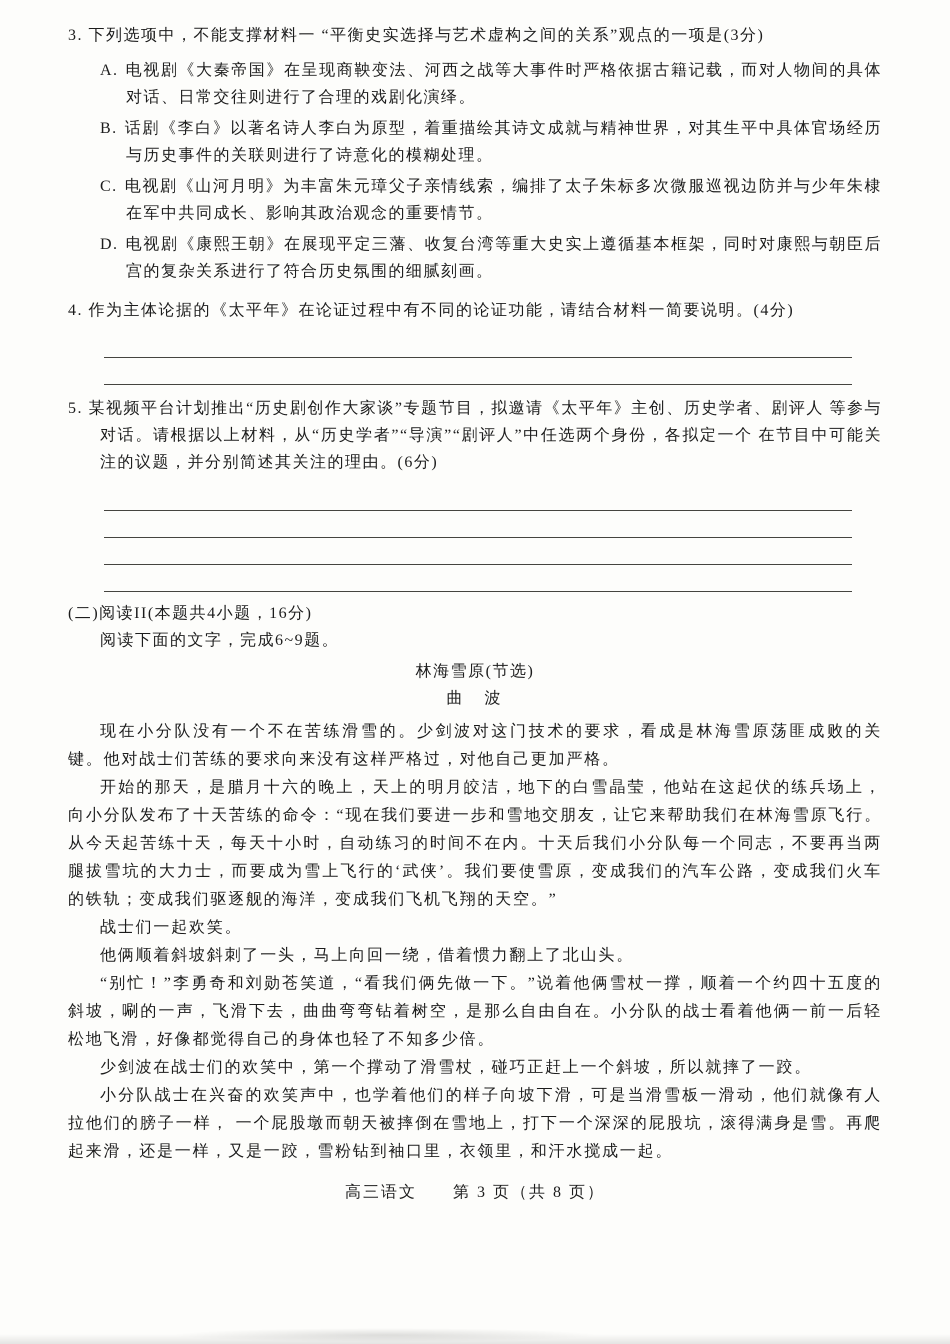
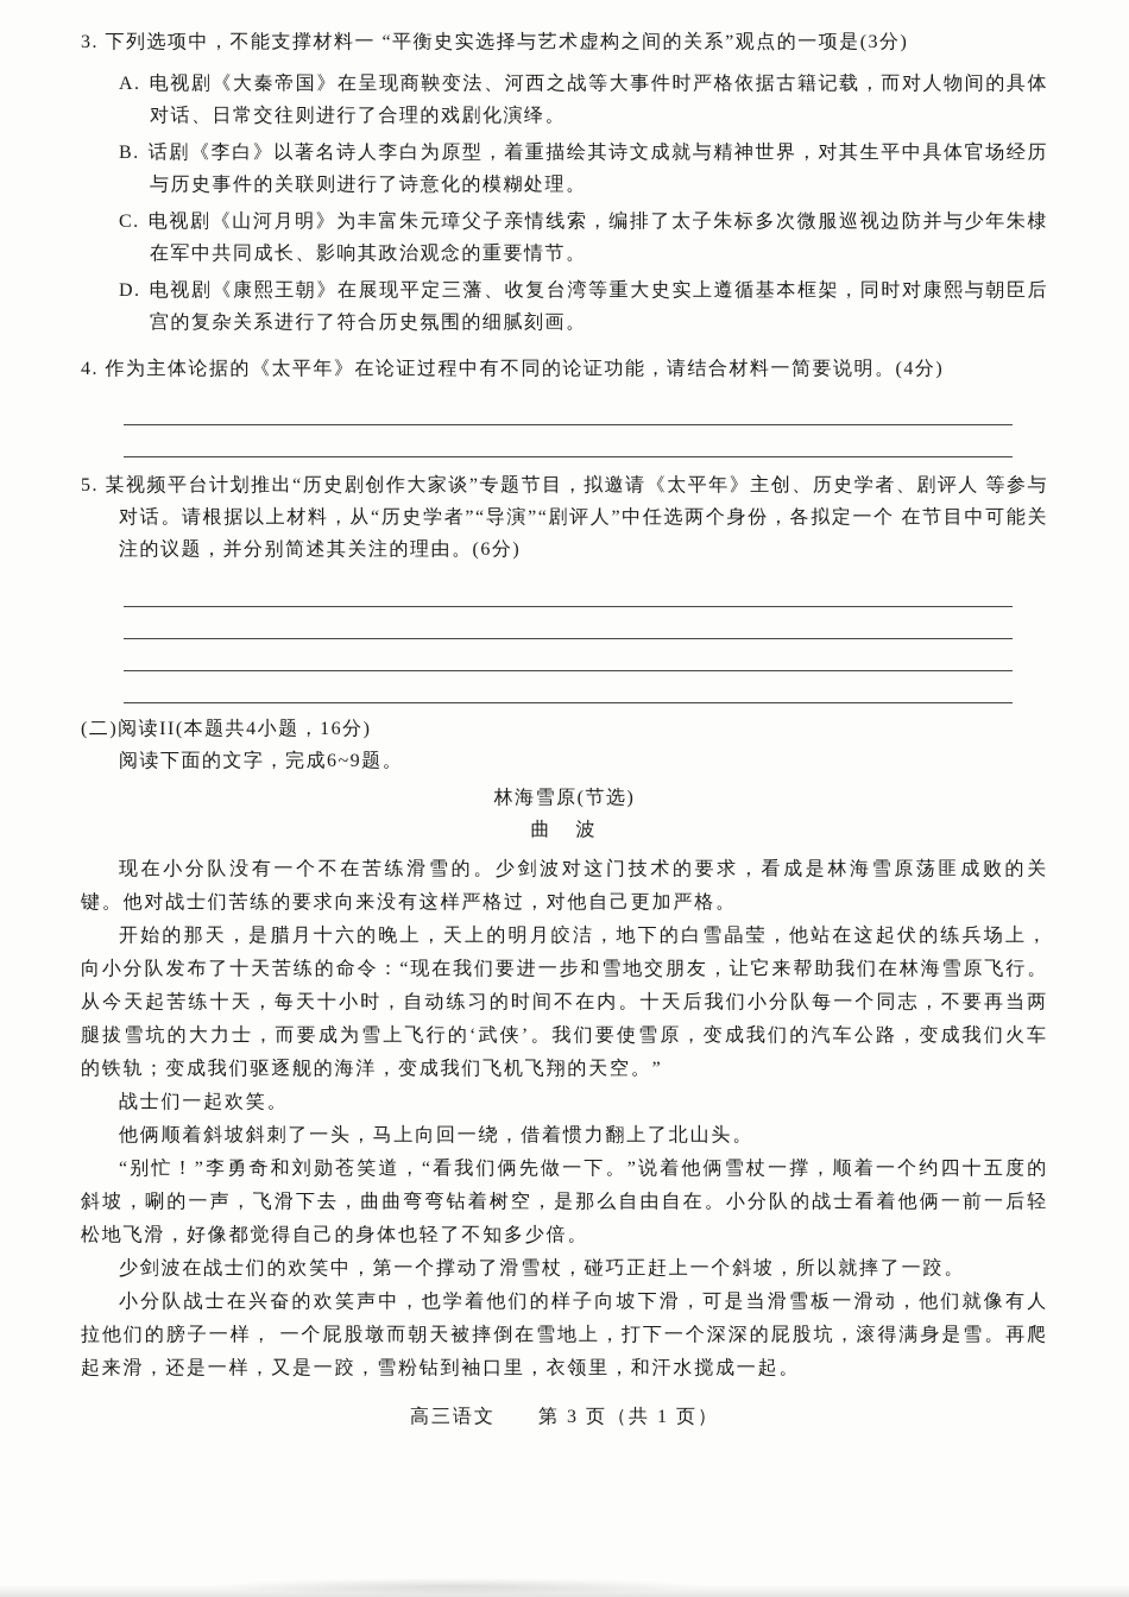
  3. 下列选项中，不能支撑材料一 “平衡史实选择与艺术虚构之间的关系”观点的一项是(3分)
  A. 电视剧《大秦帝国》在呈现商鞅变法、河西之战等大事件时严格依据古籍记载，而对人物间的具体对话、日常交往则进行了合理的戏剧化演绎。
  B. 话剧《李白》以著名诗人李白为原型，着重描绘其诗文成就与精神世界，对其生平中具体官场经历与历史事件的关联则进行了诗意化的模糊处理。
  C. 电视剧《山河月明》为丰富朱元璋父子亲情线索，编排了太子朱标多次微服巡视边防并与少年朱棣在军中共同成长、影响其政治观念的重要情节。
  D. 电视剧《康熙王朝》在展现平定三藩、收复台湾等重大史实上遵循基本框架，同时对康熙与朝臣后宫的复杂关系进行了符合历史氛围的细腻刻画。
  4. 作为主体论据的《太平年》在论证过程中有不同的论证功能，请结合材料一简要说明。(4分)
  5. 某视频平台计划推出“历史剧创作大家谈”专题节目，拟邀请《太平年》主创、历史学者、剧评人 等参与对话。请根据以上材料，从“历史学者”“导演”“剧评人”中任选两个身份，各拟定一个 在节目中可能关注的议题，并分别简述其关注的理由。(6分)
  (二)阅读II(本题共4小题，16分)
  阅读下面的文字，完成6~9题。
  林海雪原(节选)
  曲 波
  现在小分队没有一个不在苦练滑雪的。少剑波对这门技术的要求，看成是林海雪原荡匪成败的关键。他对战士们苦练的要求向来没有这样严格过，对他自己更加严格。
  开始的那天，是腊月十六的晚上，天上的明月皎洁，地下的白雪晶莹，他站在这起伏的练兵场上，向小分队发布了十天苦练的命令：“现在我们要进一步和雪地交朋友，让它来帮助我们在林海雪原飞行。从今天起苦练十天，每天十小时，自动练习的时间不在内。十天后我们小分队每一个同志，不要再当两腿拔雪坑的大力士，而要成为雪上飞行的‘武侠’。我们要使雪原，变成我们的汽车公路，变成我们火车的铁轨；变成我们驱逐舰的海洋，变成我们飞机飞翔的天空。”
  战士们一起欢笑。
  他俩顺着斜坡斜刺了一头，马上向回一绕，借着惯力翻上了北山头。
  “别忙！”李勇奇和刘勋苍笑道，“看我们俩先做一下。”说着他俩雪杖一撑，顺着一个约四十五度的斜坡，唰的一声，飞滑下去，曲曲弯弯钻着树空，是那么自由自在。小分队的战士看着他俩一前一后轻松地飞滑，好像都觉得自己的身体也轻了不知多少倍。
  少剑波在战士们的欢笑中，第一个撑动了滑雪杖，碰巧正赶上一个斜坡，所以就摔了一跤。
  小分队战士在兴奋的欢笑声中，也学着他们的样子向坡下滑，可是当滑雪板一滑动，他们就像有人拉他们的膀子一样， 一个屁股墩而朝天被摔倒在雪地上，打下一个深深的屁股坑，滚得满身是雪。再爬起来滑，还是一样，又是一跤，雪粉钻到袖口里，衣领里，和汗水搅成一起。
- 高三语文 第 3 页（共 8 页）
+ 高三语文 第 3 页（共 1 页）
